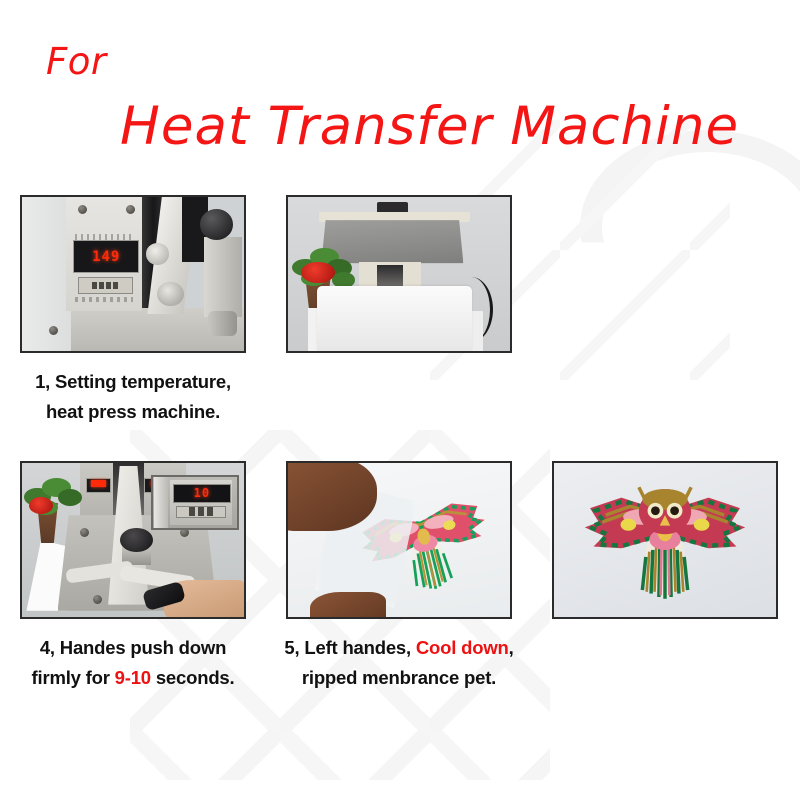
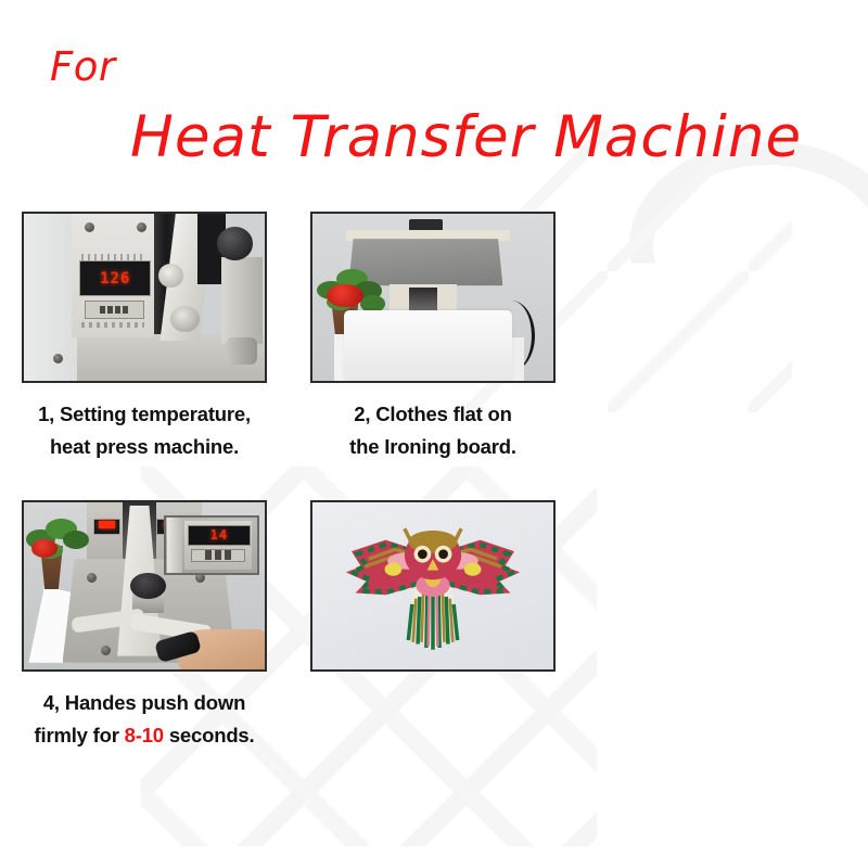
  For
  Heat Transfer Machine
- 149
+ 126
  1, Setting temperature,
  heat press machine.
+ 2, Clothes flat on
+ the Ironing board.
- 10
+ 14
  4, Handes push down
- firmly for 9-10 seconds.
+ firmly for 8-10 seconds.
- 5, Left handes, Cool down,
- ripped menbrance pet.
